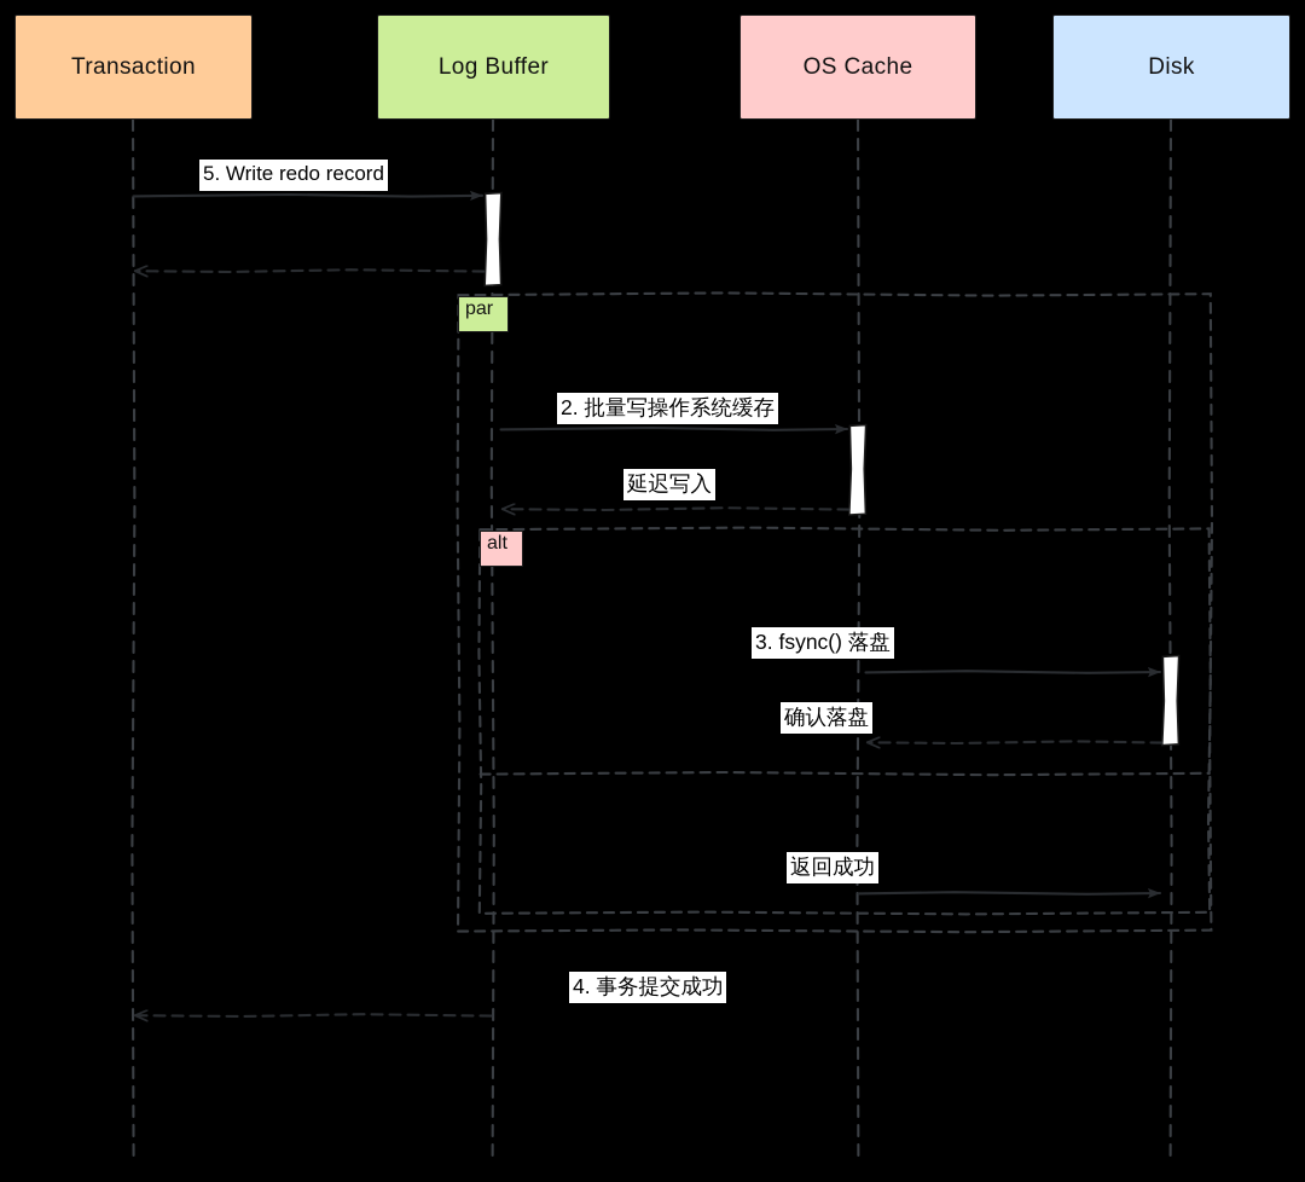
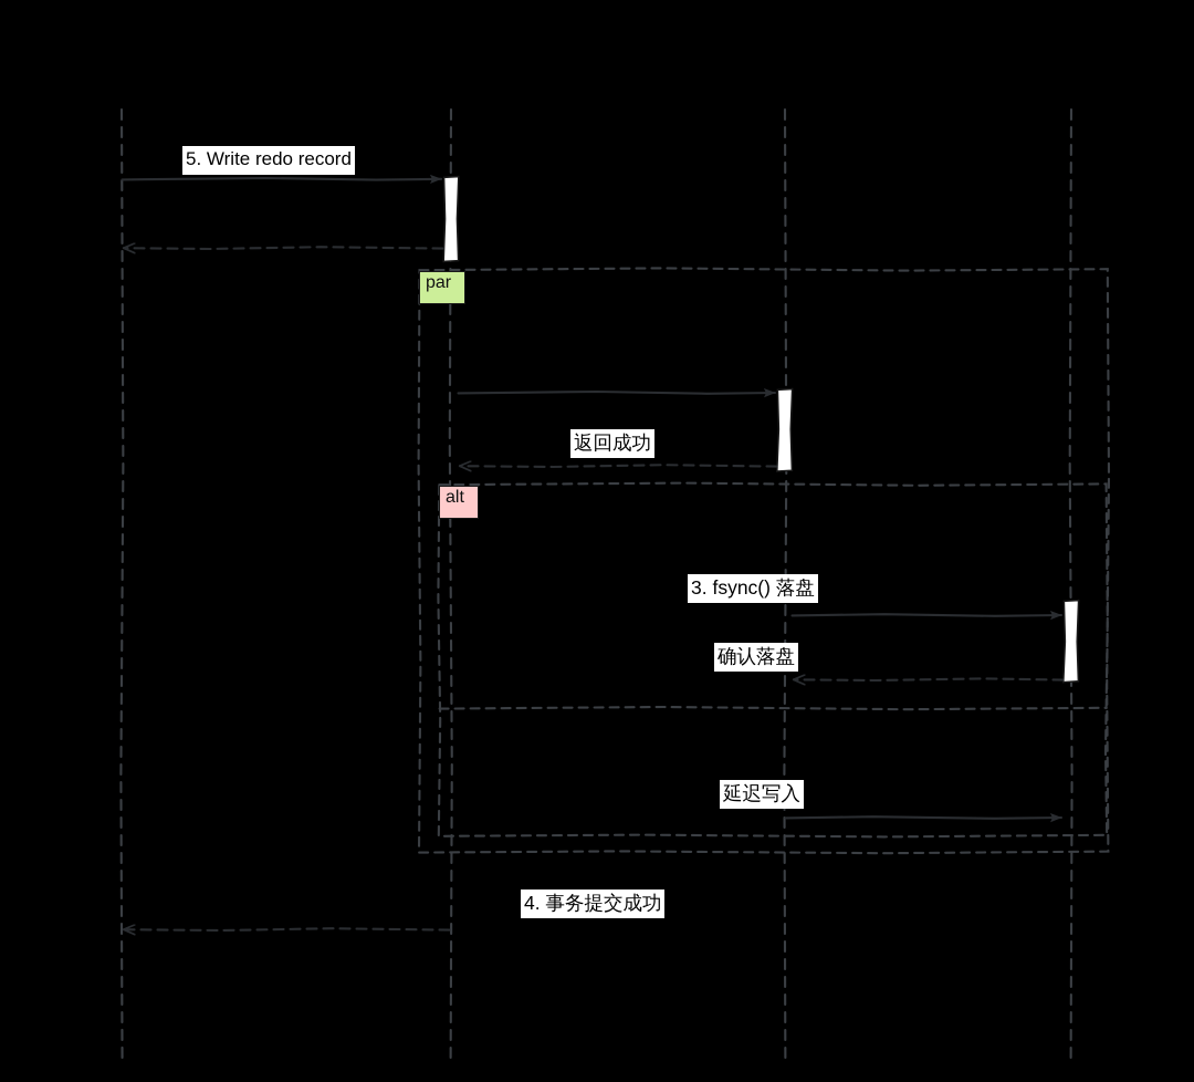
- Transaction
- Log Buffer
- OS Cache
- Disk
  par
  alt
  5. Write redo record
- 2. 批量写操作系统缓存
- 延迟写入
+ 返回成功
  3. fsync() 落盘
  确认落盘
- 返回成功
+ 延迟写入
  4. 事务提交成功
